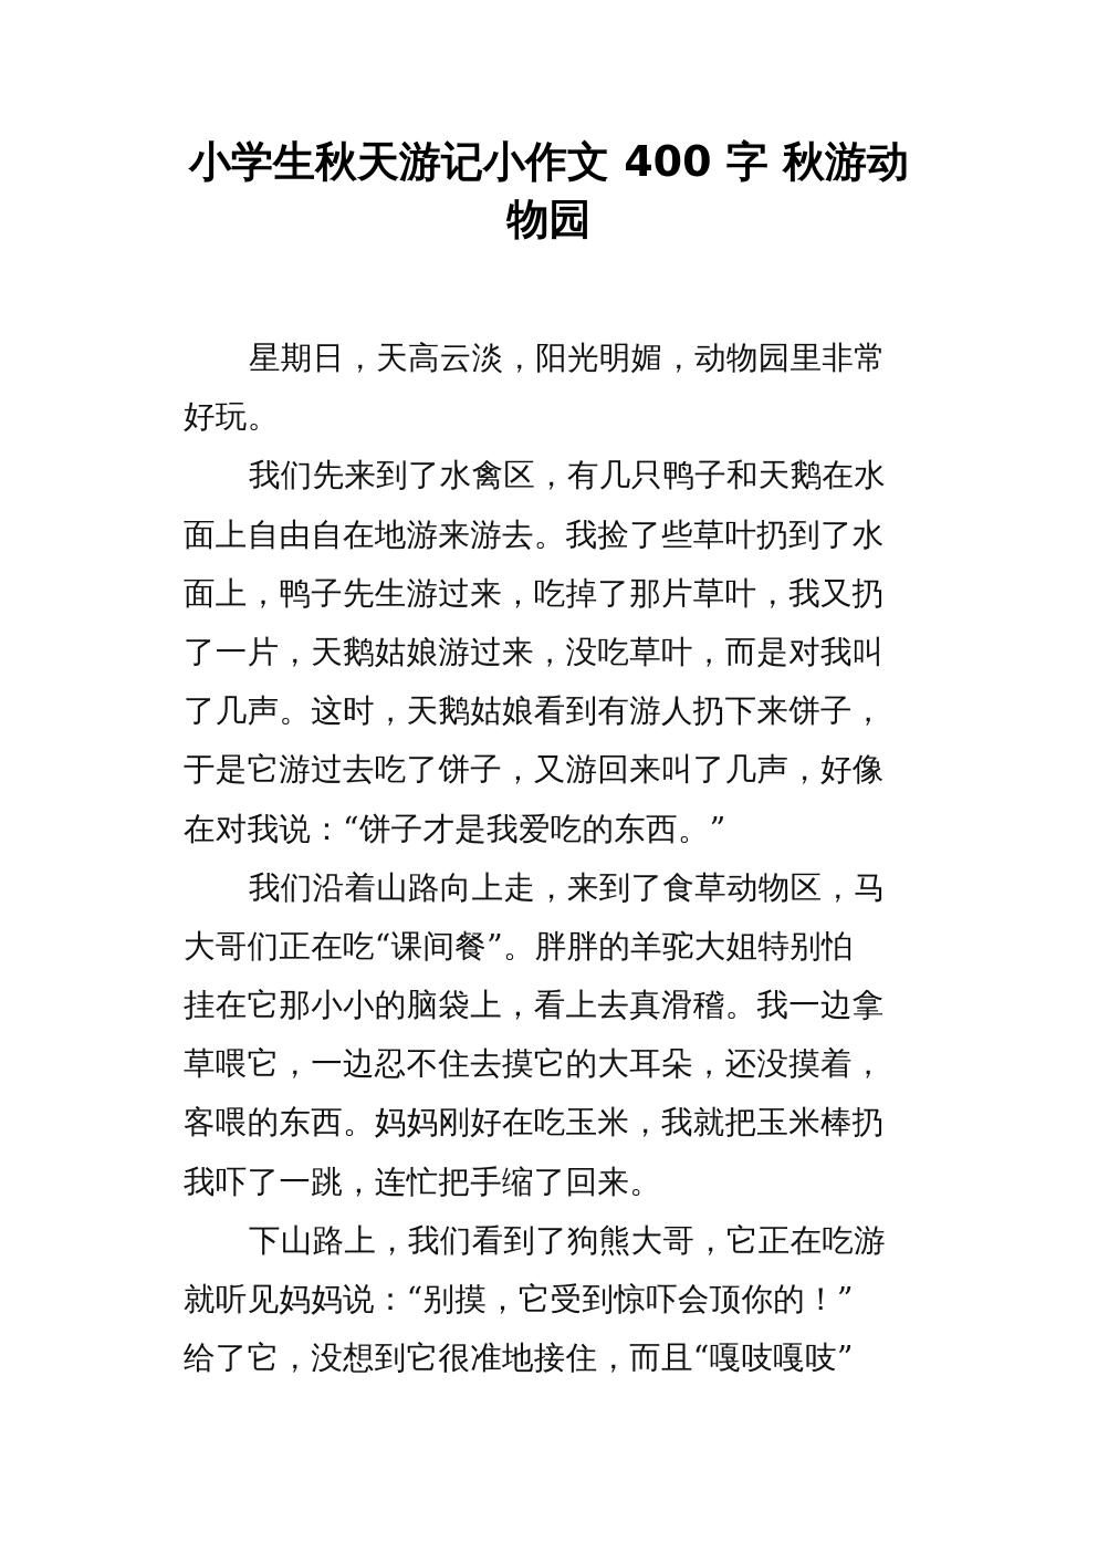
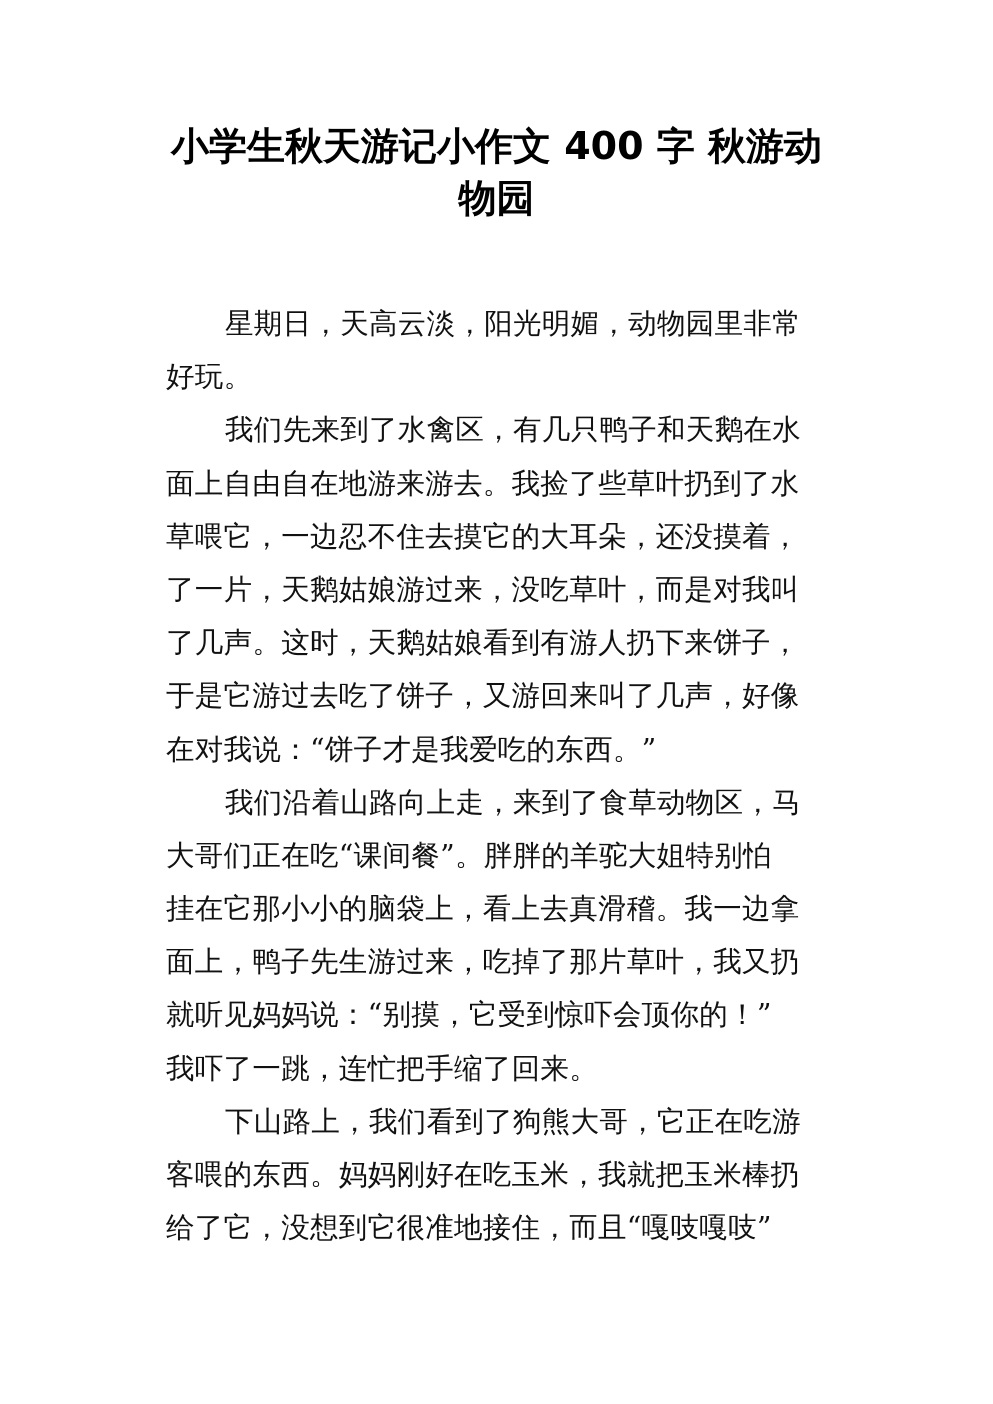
  小学生秋天游记小作文 400 字 秋游动
  物园
  星期日，天高云淡，阳光明媚，动物园里非常
  好玩。
  我们先来到了水禽区，有几只鸭子和天鹅在水
  面上自由自在地游来游去。我捡了些草叶扔到了水
- 面上，鸭子先生游过来，吃掉了那片草叶，我又扔
+ 草喂它，一边忍不住去摸它的大耳朵，还没摸着，
  了一片，天鹅姑娘游过来，没吃草叶，而是对我叫
  了几声。这时，天鹅姑娘看到有游人扔下来饼子，
  于是它游过去吃了饼子，又游回来叫了几声，好像
  在对我说：“饼子才是我爱吃的东西。”
  我们沿着山路向上走，来到了食草动物区，马
  大哥们正在吃“课间餐”。胖胖的羊驼大姐特别怕
  挂在它那小小的脑袋上，看上去真滑稽。我一边拿
- 草喂它，一边忍不住去摸它的大耳朵，还没摸着，
+ 面上，鸭子先生游过来，吃掉了那片草叶，我又扔
- 客喂的东西。妈妈刚好在吃玉米，我就把玉米棒扔
+ 就听见妈妈说：“别摸，它受到惊吓会顶你的！”
  我吓了一跳，连忙把手缩了回来。
  下山路上，我们看到了狗熊大哥，它正在吃游
- 就听见妈妈说：“别摸，它受到惊吓会顶你的！”
+ 客喂的东西。妈妈刚好在吃玉米，我就把玉米棒扔
  给了它，没想到它很准地接住，而且“嘎吱嘎吱”
